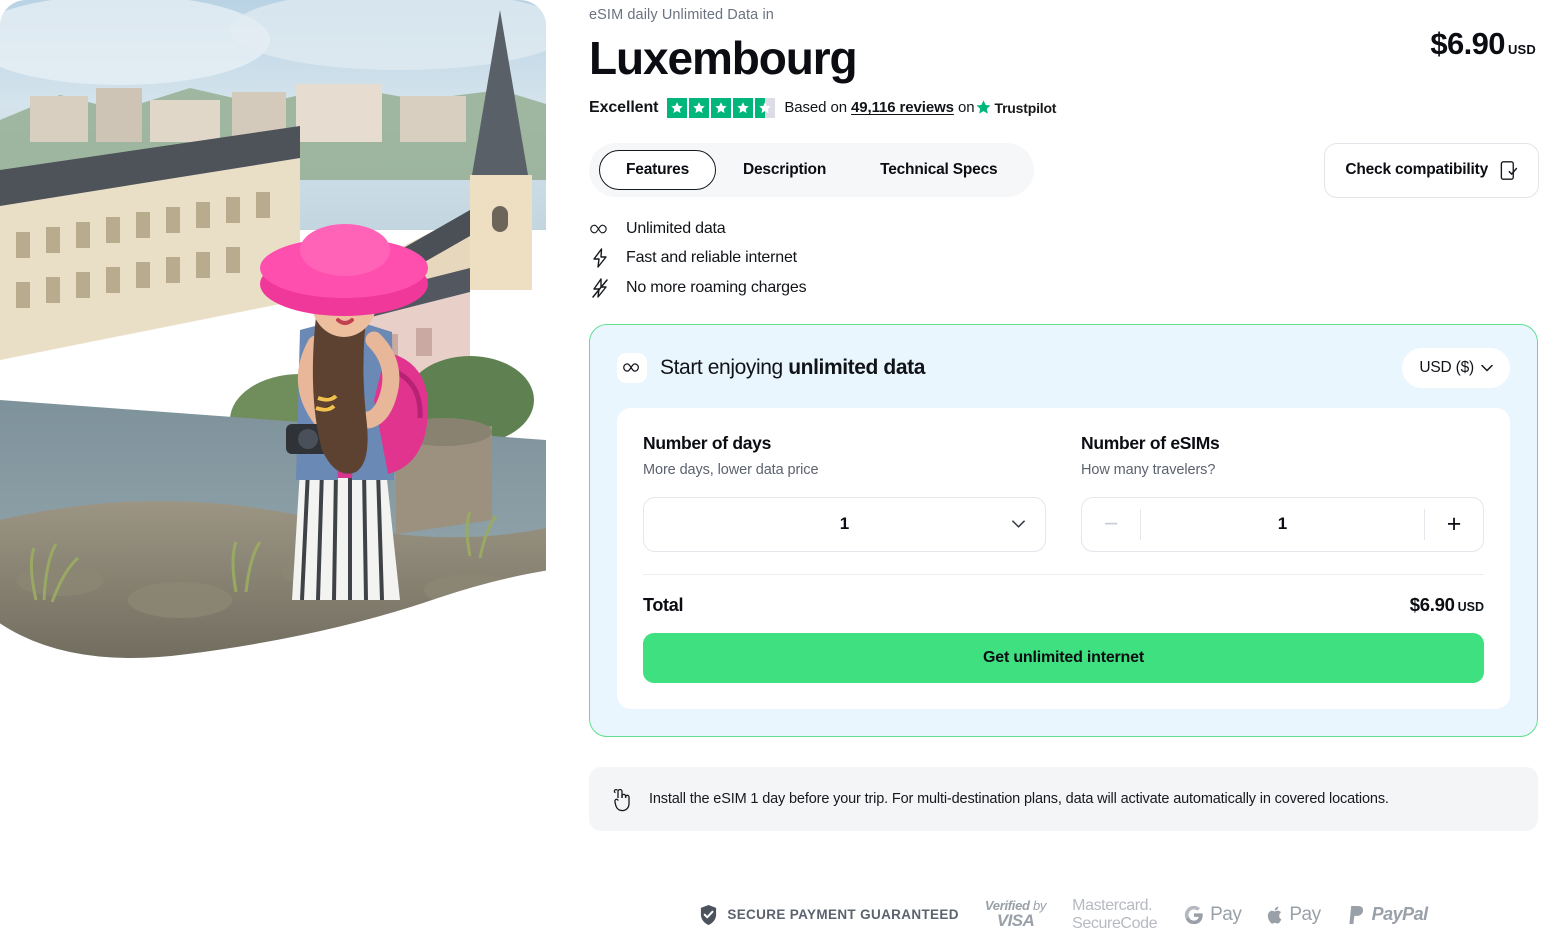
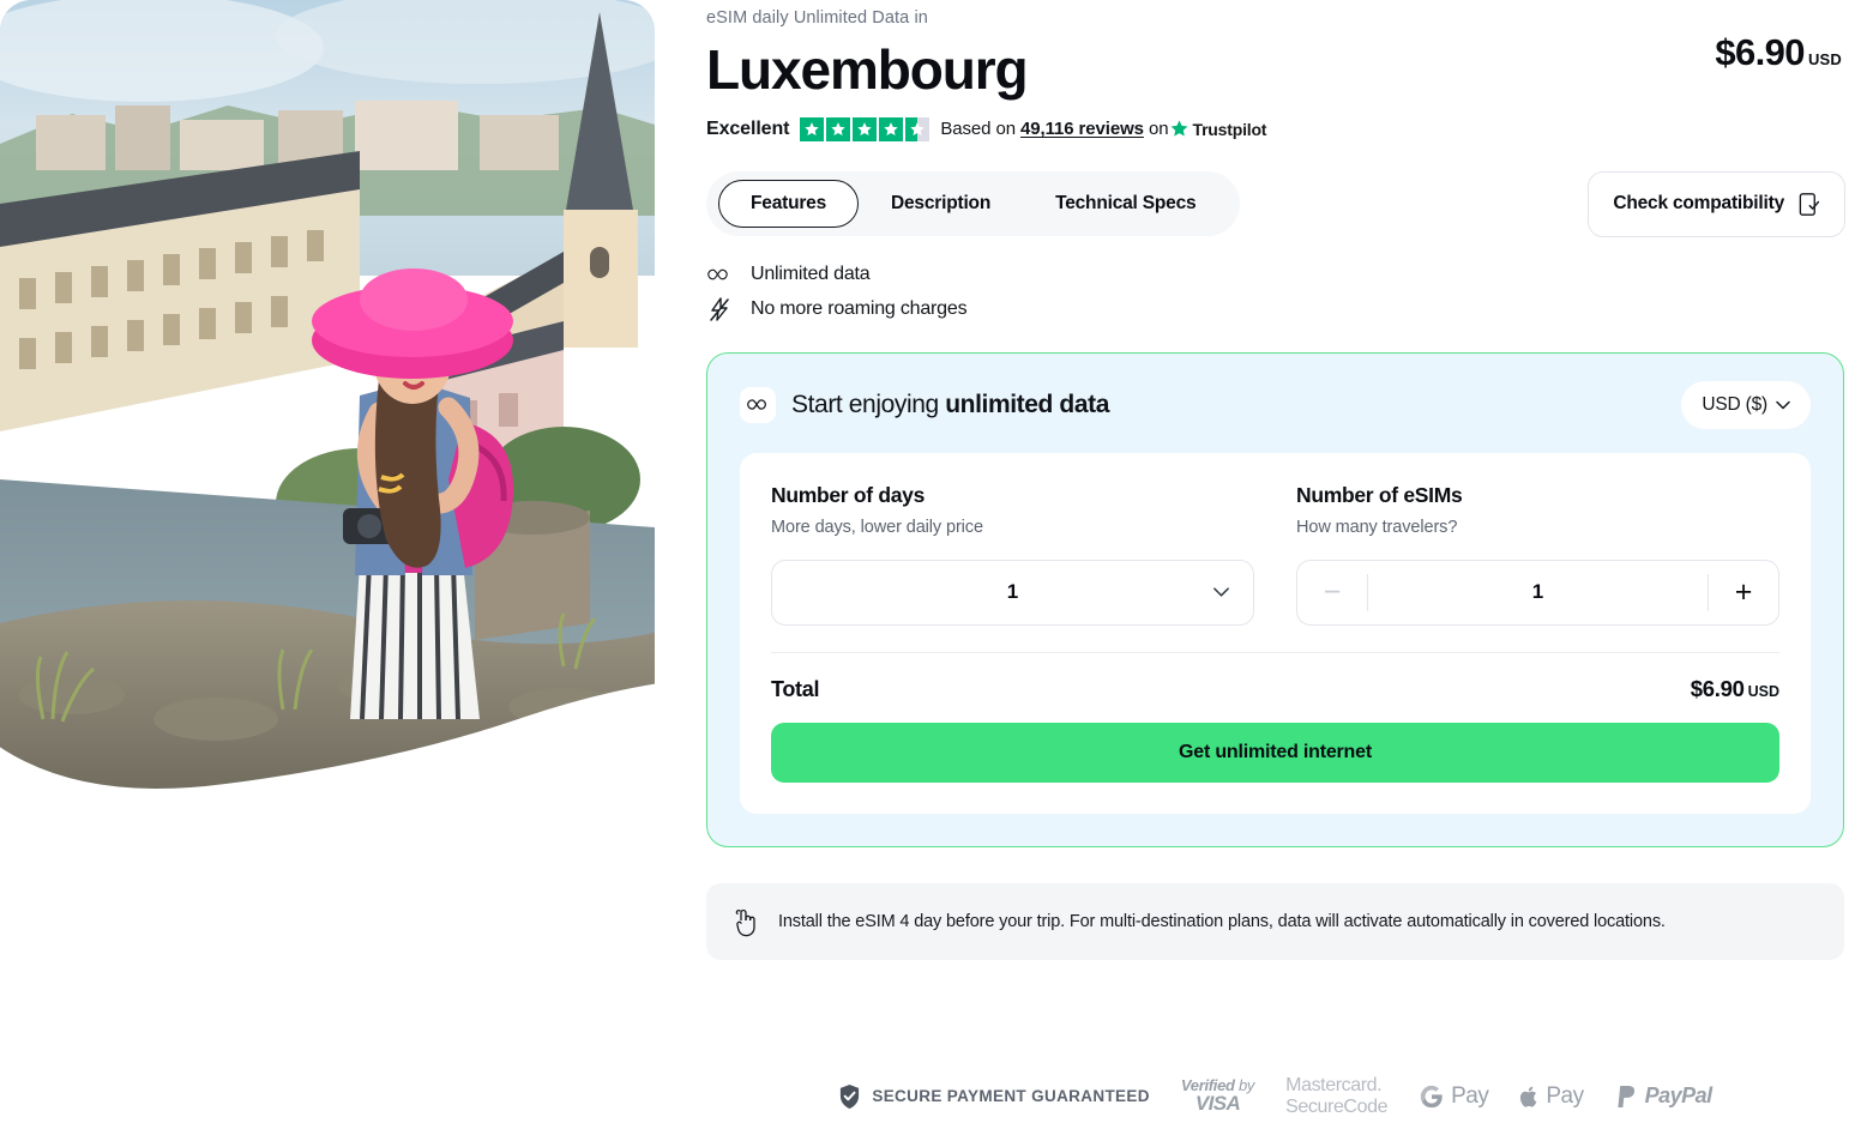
  eSIM daily Unlimited Data in
  Luxembourg
  $6.90 USD
  Excellent
  Based on
  49,116 reviews
  on
  Trustpilot
  Features
  Description
  Technical Specs
  Check compatibility
  Unlimited data
- Fast and reliable internet
  No more roaming charges
  Start enjoying unlimited data
  USD ($)
  Number of days
- More days, lower data price
+ More days, lower daily price
  1
  Number of eSIMs
  How many travelers?
  −
  1
  +
  Total
  $6.90 USD
  Get unlimited internet
- Install the eSIM 1 day before your trip. For multi-destination plans, data will activate automatically in covered locations.
+ Install the eSIM 4 day before your trip. For multi-destination plans, data will activate automatically in covered locations.
  SECURE PAYMENT GUARANTEED
  Verified by
  VISA
  Mastercard.
  SecureCode
  Pay
  Pay
  PayPal
